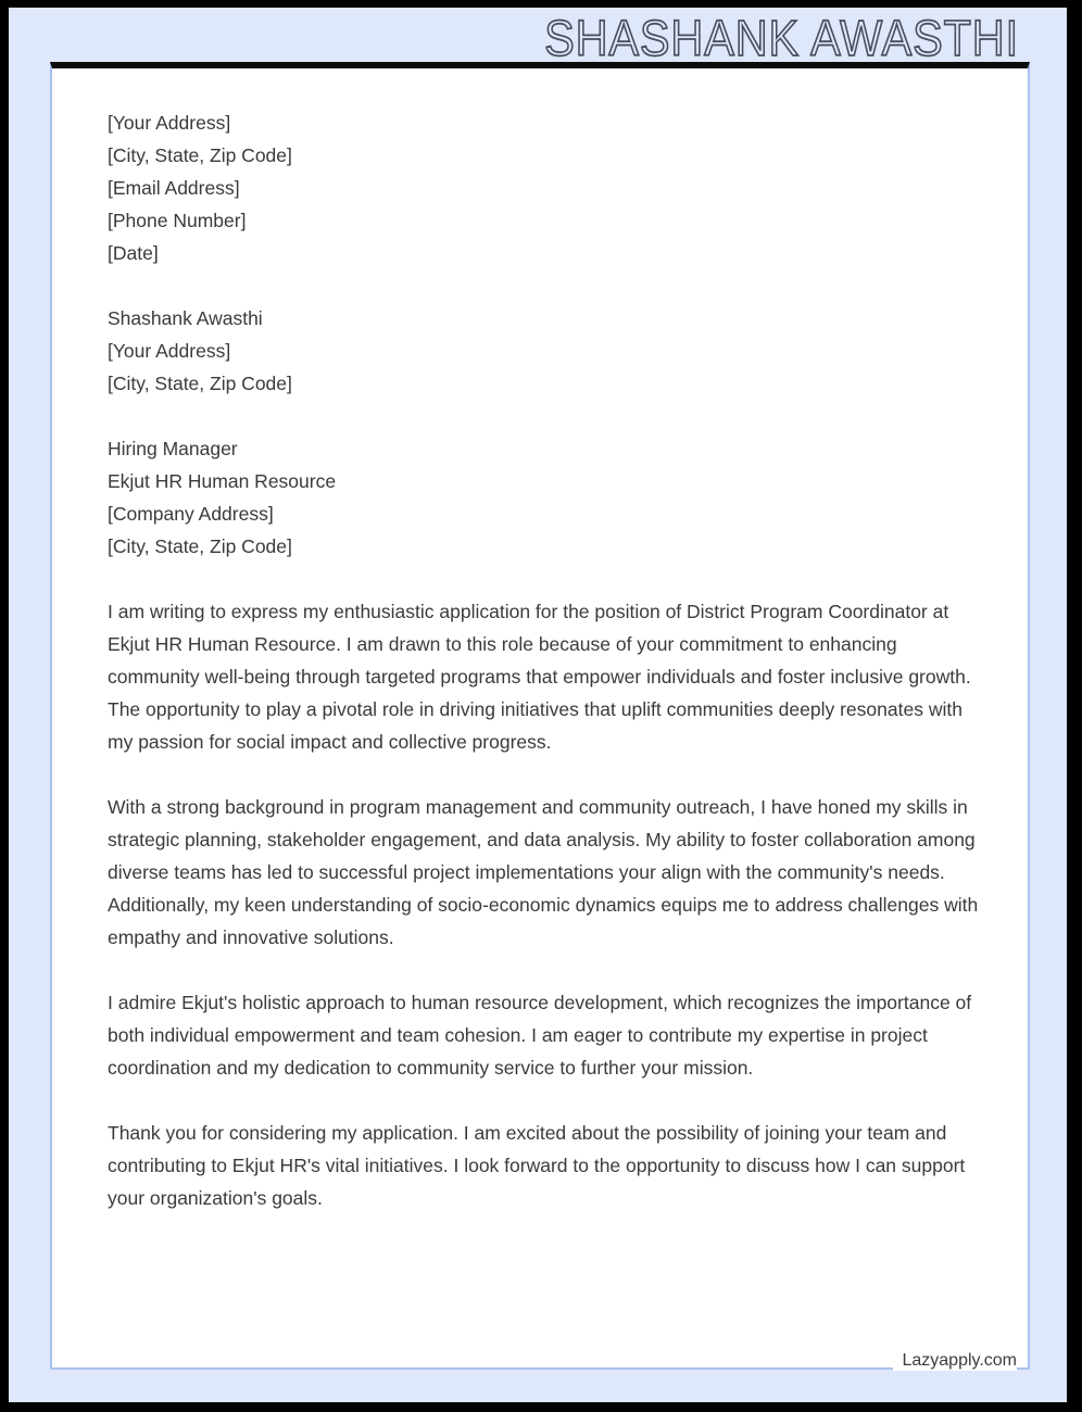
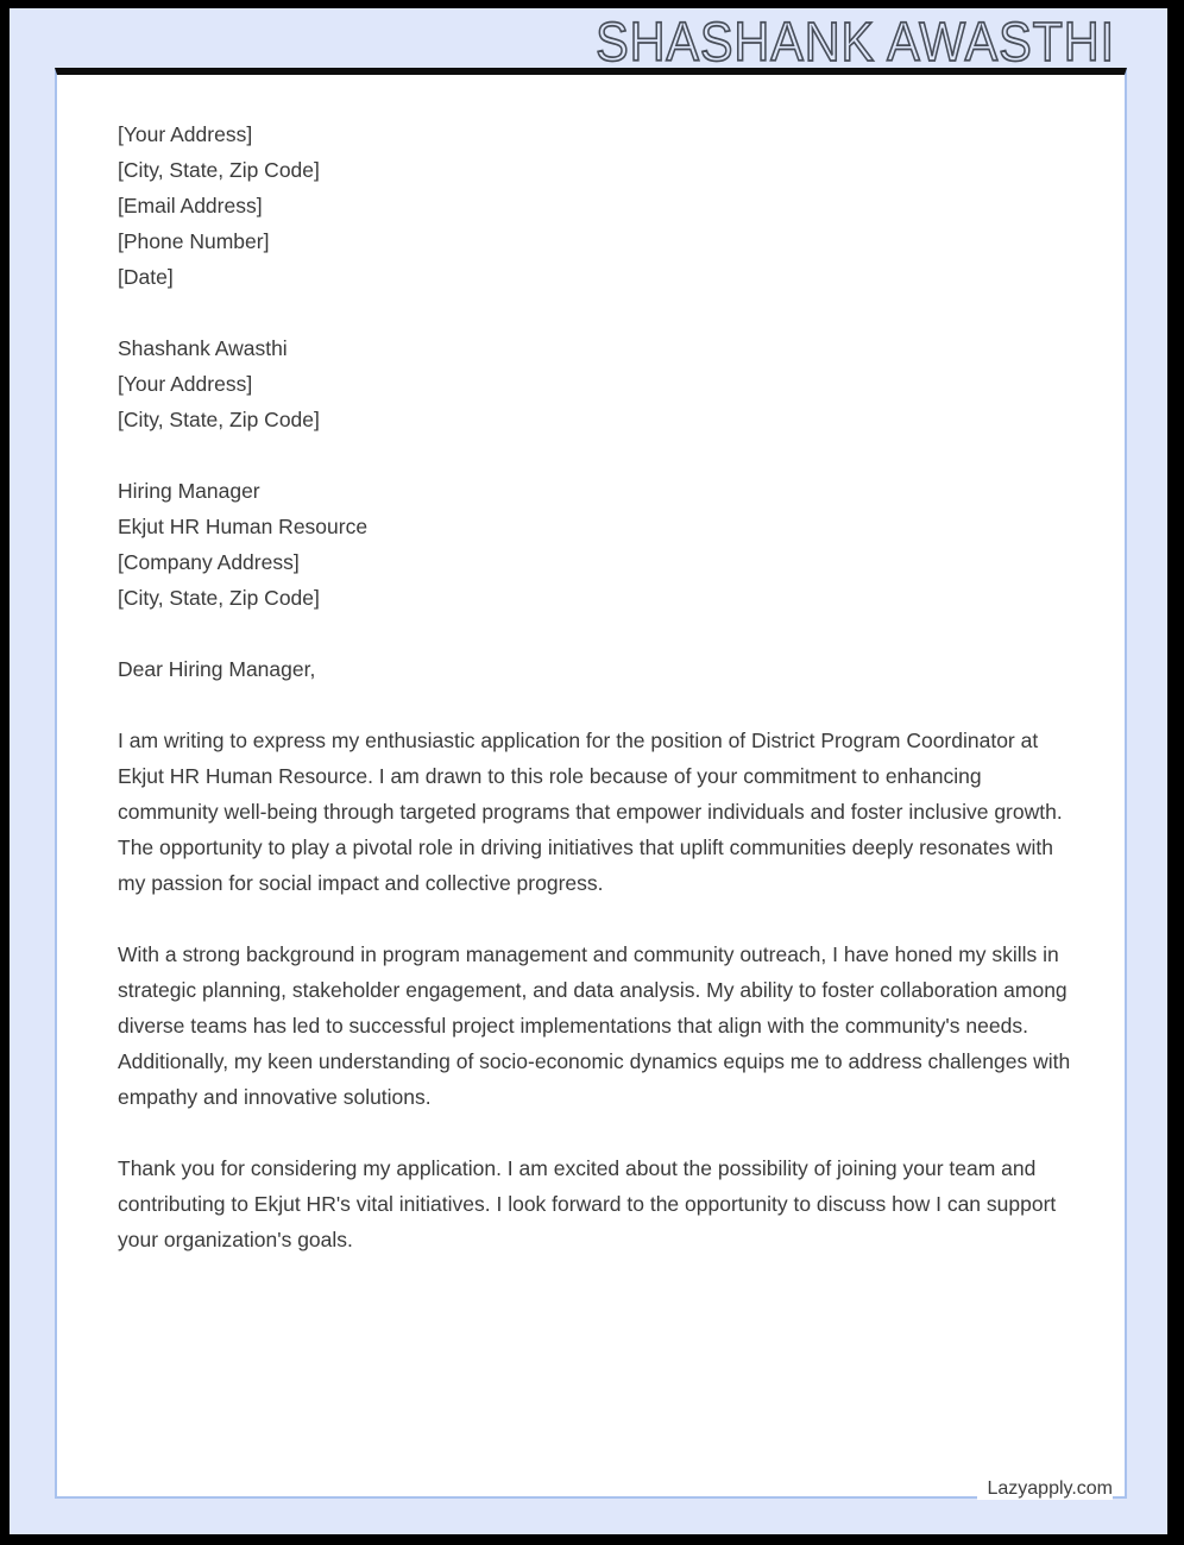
  SHASHANK AWASTHI
  [Your Address]
  [City, State, Zip Code]
  [Email Address]
  [Phone Number]
  [Date]
  Shashank Awasthi
  [Your Address]
  [City, State, Zip Code]
  Hiring Manager
  Ekjut HR Human Resource
  [Company Address]
  [City, State, Zip Code]
+ Dear Hiring Manager,
  I am writing to express my enthusiastic application for the position of District Program Coordinator at Ekjut HR Human Resource. I am drawn to this role because of your commitment to enhancing community well-being through targeted programs that empower individuals and foster inclusive growth. The opportunity to play a pivotal role in driving initiatives that uplift communities deeply resonates with my passion for social impact and collective progress.
- With a strong background in program management and community outreach, I have honed my skills in strategic planning, stakeholder engagement, and data analysis. My ability to foster collaboration among diverse teams has led to successful project implementations your align with the community's needs. Additionally, my keen understanding of socio-economic dynamics equips me to address challenges with empathy and innovative solutions.
+ With a strong background in program management and community outreach, I have honed my skills in strategic planning, stakeholder engagement, and data analysis. My ability to foster collaboration among diverse teams has led to successful project implementations that align with the community's needs. Additionally, my keen understanding of socio-economic dynamics equips me to address challenges with empathy and innovative solutions.
- I admire Ekjut's holistic approach to human resource development, which recognizes the importance of both individual empowerment and team cohesion. I am eager to contribute my expertise in project coordination and my dedication to community service to further your mission.
  Thank you for considering my application. I am excited about the possibility of joining your team and contributing to Ekjut HR's vital initiatives. I look forward to the opportunity to discuss how I can support your organization's goals.
  Lazyapply.com
